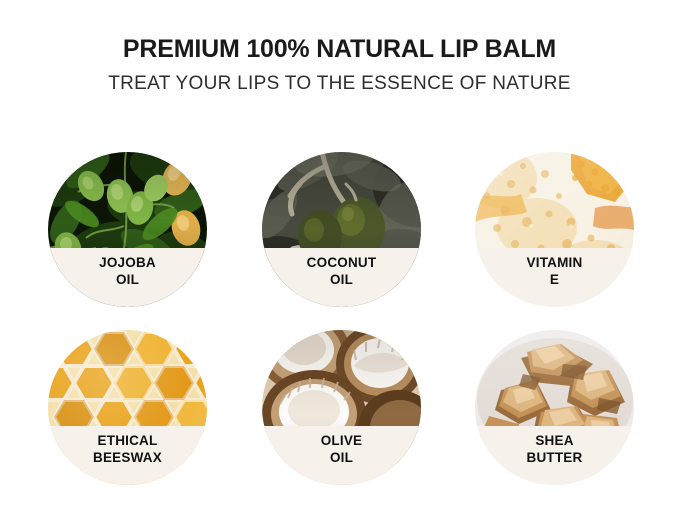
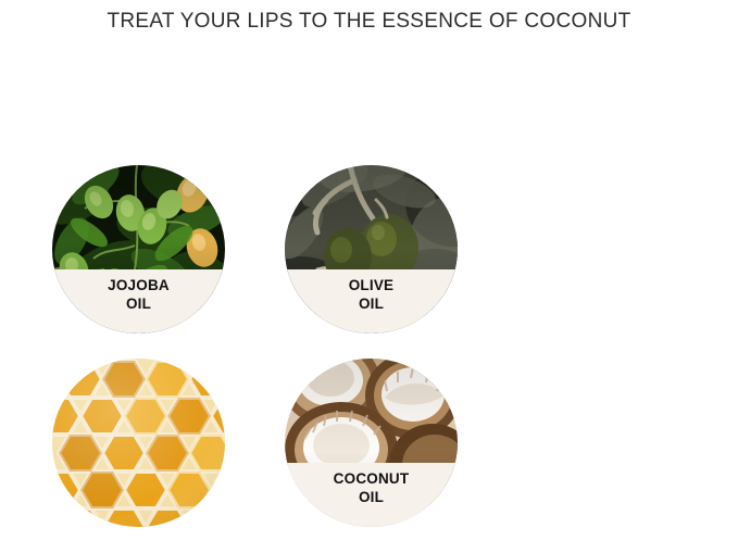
- PREMIUM 100% NATURAL LIP BALM
- TREAT YOUR LIPS TO THE ESSENCE OF NATURE
+ TREAT YOUR LIPS TO THE ESSENCE OF COCONUT
  JOJOBA
  OIL
- COCONUT
+ OLIVE
  OIL
- VITAMIN
- E
- ETHICAL
- BEESWAX
- OLIVE
+ COCONUT
  OIL
- SHEA
- BUTTER
